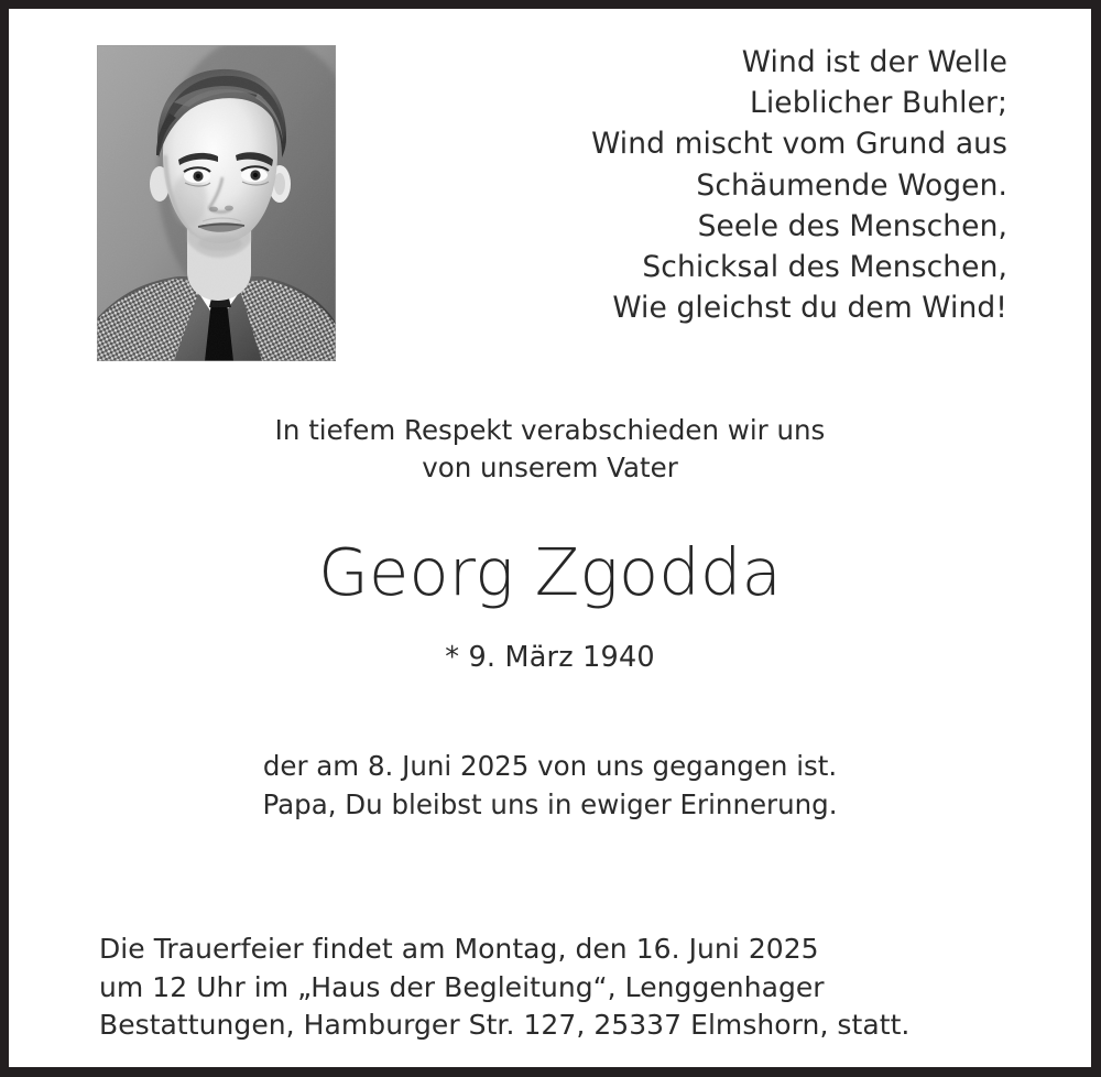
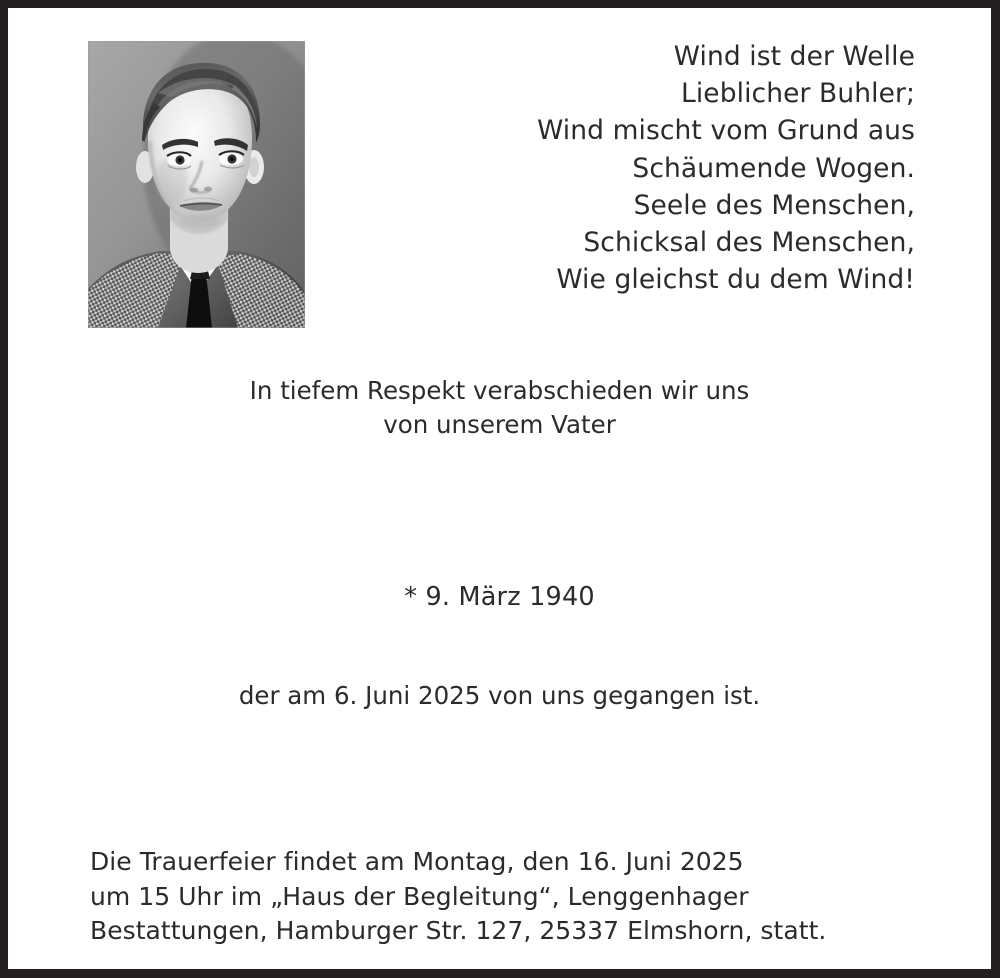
  Wind ist der Welle
  Lieblicher Buhler;
  Wind mischt vom Grund aus
  Schäumende Wogen.
  Seele des Menschen,
  Schicksal des Menschen,
  Wie gleichst du dem Wind!
  In tiefem Respekt verabschieden wir uns
  von unserem Vater
- Georg Zgodda
  * 9. März 1940
- der am 8. Juni 2025 von uns gegangen ist.
+ der am 6. Juni 2025 von uns gegangen ist.
- Papa, Du bleibst uns in ewiger Erinnerung.
  Die Trauerfeier findet am Montag, den 16. Juni 2025
- um 12 Uhr im „Haus der Begleitung“, Lenggenhager
+ um 15 Uhr im „Haus der Begleitung“, Lenggenhager
  Bestattungen, Hamburger Str. 127, 25337 Elmshorn, statt.
